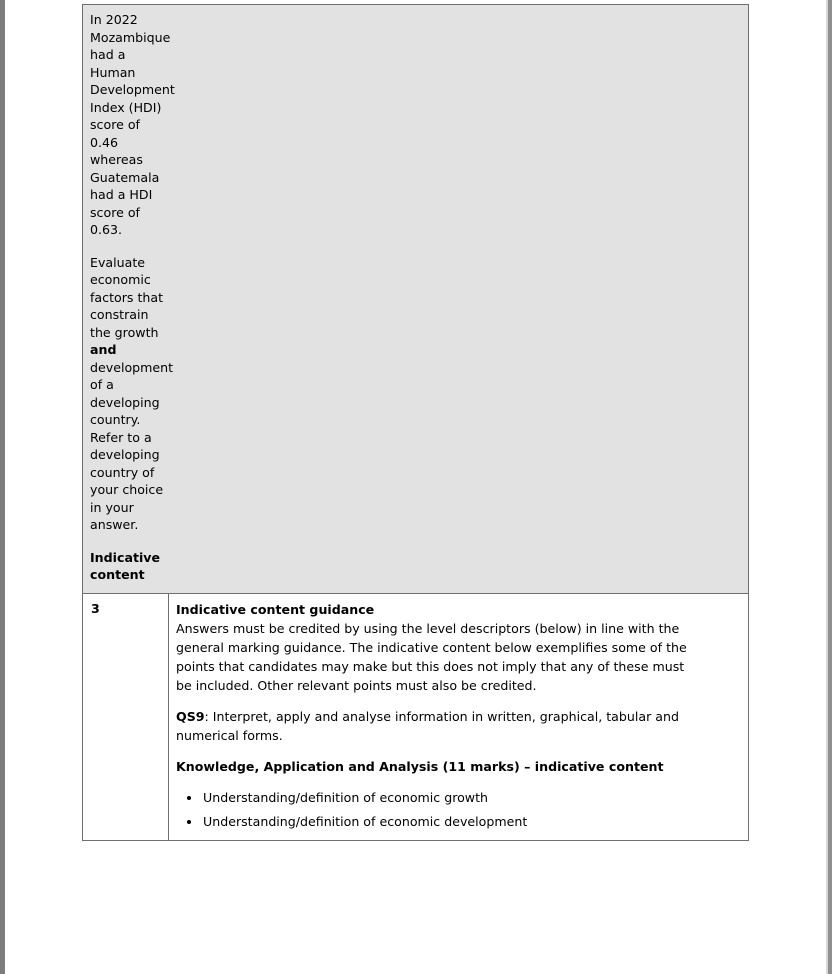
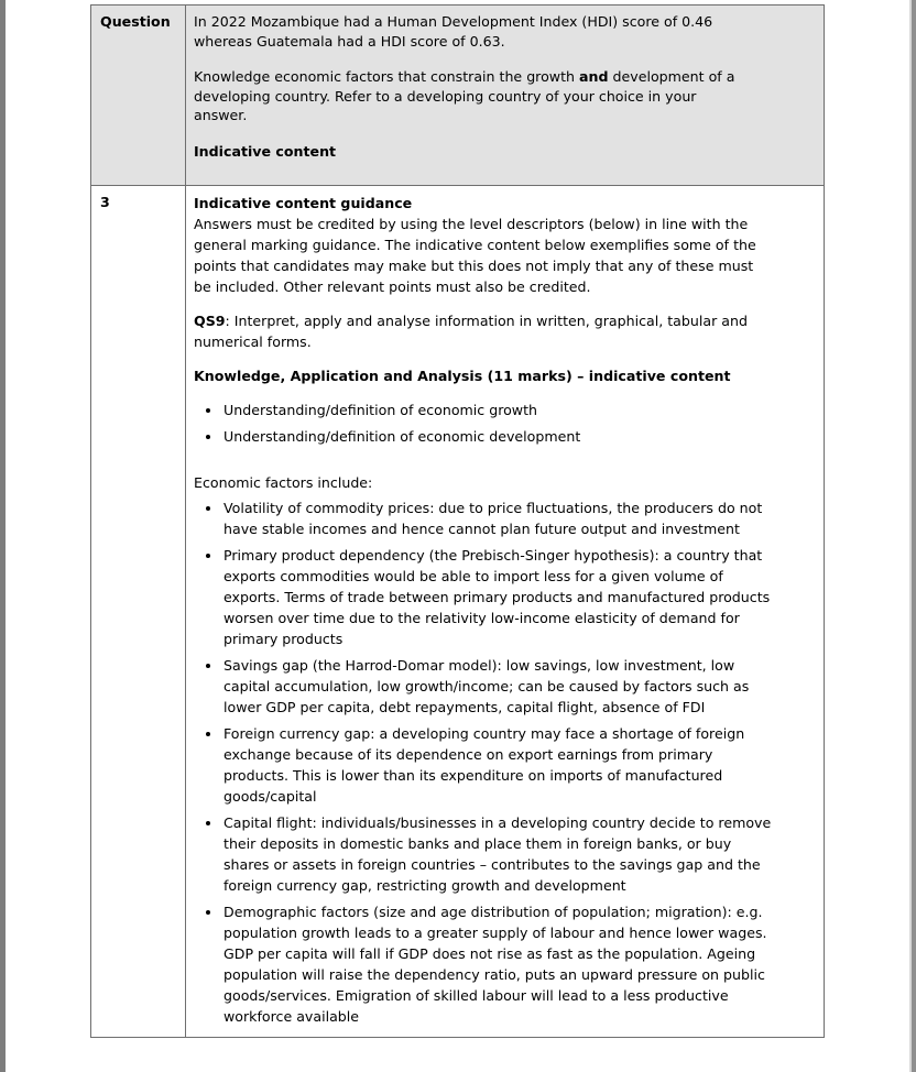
+ Question
  In 2022 Mozambique had a Human Development Index (HDI) score of 0.46
  whereas Guatemala had a HDI score of 0.63.
- Evaluate economic factors that constrain the growth and development of a
+ Knowledge economic factors that constrain the growth and development of a
  developing country. Refer to a developing country of your choice in your
  answer.
  Indicative content
  3
  Indicative content guidance
  Answers must be credited by using the level descriptors (below) in line with the
  general marking guidance. The indicative content below exemplifies some of the
  points that candidates may make but this does not imply that any of these must
  be included. Other relevant points must also be credited.
  QS9: Interpret, apply and analyse information in written, graphical, tabular and
  numerical forms.
  Knowledge, Application and Analysis (11 marks) – indicative content
  Understanding/definition of economic growth
  Understanding/definition of economic development
+ Economic factors include:
+ Volatility of commodity prices: due to price fluctuations, the producers do not
+ have stable incomes and hence cannot plan future output and investment
+ Primary product dependency (the Prebisch-Singer hypothesis): a country that
+ exports commodities would be able to import less for a given volume of
+ exports. Terms of trade between primary products and manufactured products
+ worsen over time due to the relativity low-income elasticity of demand for
+ primary products
+ Savings gap (the Harrod-Domar model): low savings, low investment, low
+ capital accumulation, low growth/income; can be caused by factors such as
+ lower GDP per capita, debt repayments, capital flight, absence of FDI
+ Foreign currency gap: a developing country may face a shortage of foreign
+ exchange because of its dependence on export earnings from primary
+ products. This is lower than its expenditure on imports of manufactured
+ goods/capital
+ Capital flight: individuals/businesses in a developing country decide to remove
+ their deposits in domestic banks and place them in foreign banks, or buy
+ shares or assets in foreign countries – contributes to the savings gap and the
+ foreign currency gap, restricting growth and development
+ Demographic factors (size and age distribution of population; migration): e.g.
+ population growth leads to a greater supply of labour and hence lower wages.
+ GDP per capita will fall if GDP does not rise as fast as the population. Ageing
+ population will raise the dependency ratio, puts an upward pressure on public
+ goods/services. Emigration of skilled labour will lead to a less productive
+ workforce available
